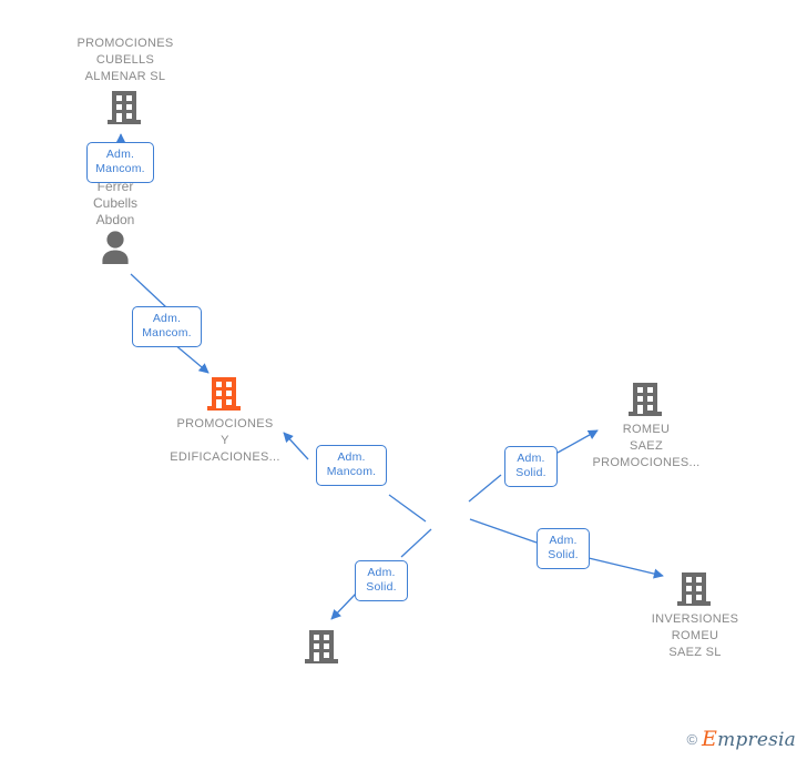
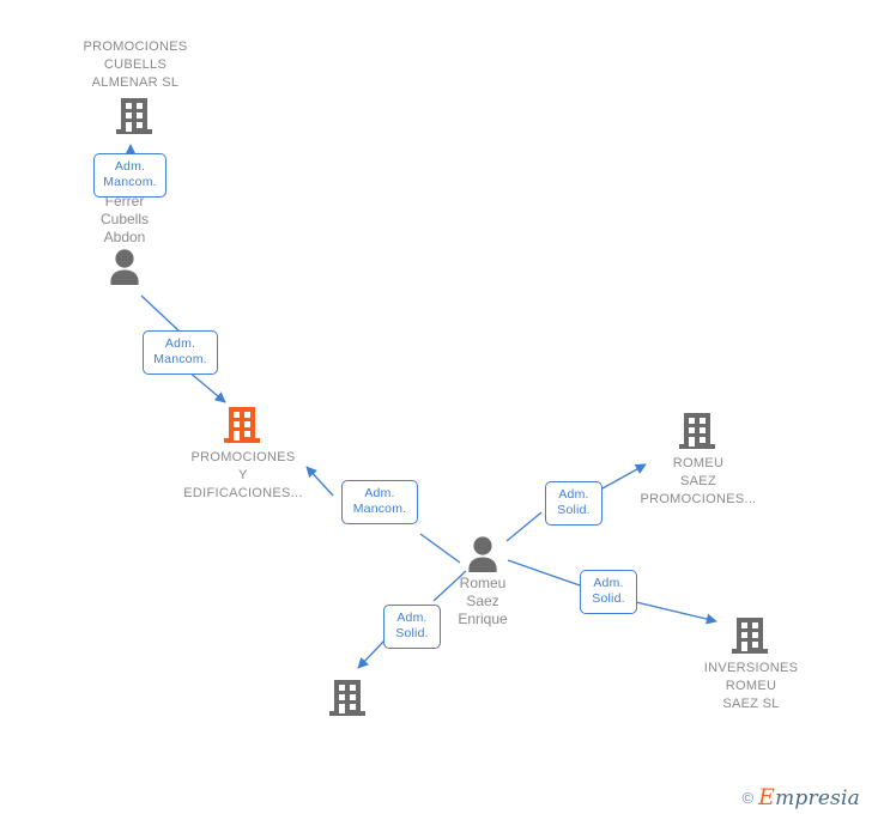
  PROMOCIONES
  CUBELLS
  ALMENAR SL
  Ferrer
  Cubells
  Abdon
  PROMOCIONES
  Y
  EDIFICACIONES...
  ROMEU
  SAEZ
  PROMOCIONES...
+ Romeu
+ Saez
+ Enrique
  INVERSIONES
  ROMEU
  SAEZ SL
  Adm.
  Mancom.
  Adm.
  Mancom.
  Adm.
  Mancom.
  Adm.
  Solid.
  Adm.
  Solid.
  Adm.
  Solid.
  ©
  Empresia
